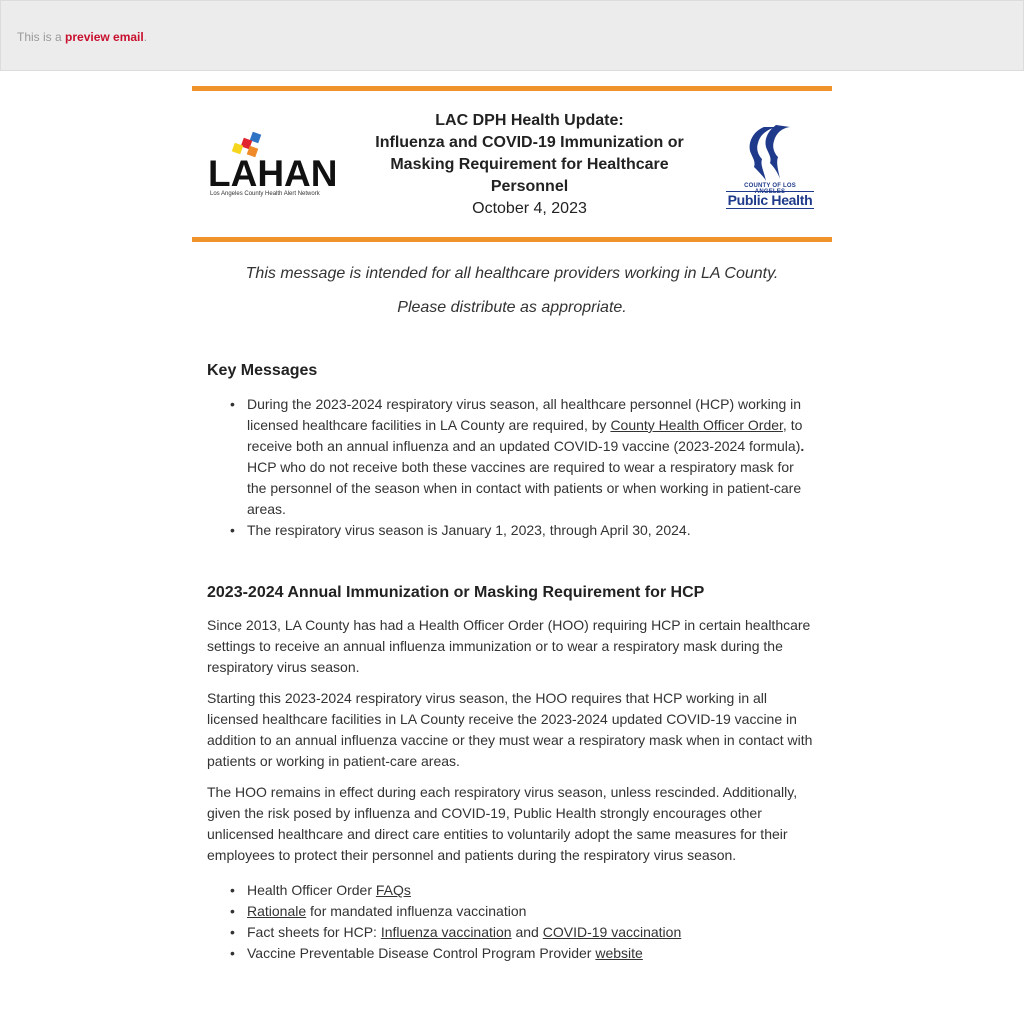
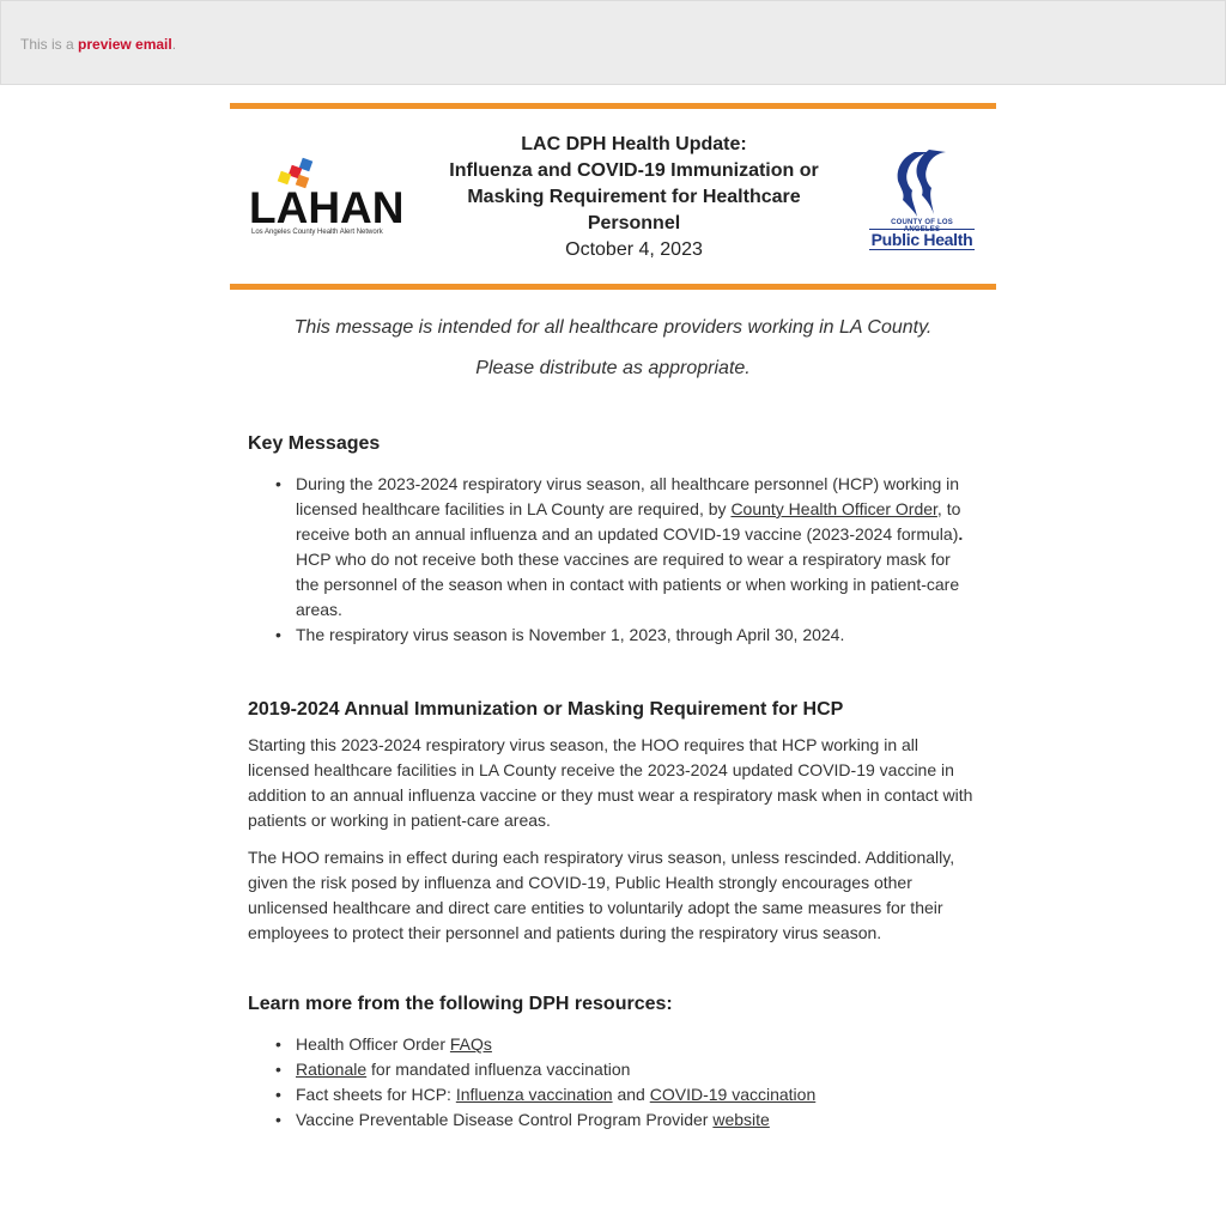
  This is a preview email.
  LAHAN
  LAC DPH Health Update:
  Influenza and COVID-19 Immunization or Masking Requirement for Healthcare Personnel
  October 4, 2023
  Public Health
  This message is intended for all healthcare providers working in LA County.
  Please distribute as appropriate.
  Key Messages
  During the 2023-2024 respiratory virus season, all healthcare personnel (HCP) working in licensed healthcare facilities in LA County are required, by County Health Officer Order, to receive both an annual influenza and an updated COVID-19 vaccine (2023-2024 formula). HCP who do not receive both these vaccines are required to wear a respiratory mask for the personnel of the season when in contact with patients or when working in patient-care areas.
- The respiratory virus season is January 1, 2023, through April 30, 2024.
+ The respiratory virus season is November 1, 2023, through April 30, 2024.
- 2023-2024 Annual Immunization or Masking Requirement for HCP
+ 2019-2024 Annual Immunization or Masking Requirement for HCP
- Since 2013, LA County has had a Health Officer Order (HOO) requiring HCP in certain healthcare settings to receive an annual influenza immunization or to wear a respiratory mask during the respiratory virus season.
  Starting this 2023-2024 respiratory virus season, the HOO requires that HCP working in all licensed healthcare facilities in LA County receive the 2023-2024 updated COVID-19 vaccine in addition to an annual influenza vaccine or they must wear a respiratory mask when in contact with patients or working in patient-care areas.
  The HOO remains in effect during each respiratory virus season, unless rescinded. Additionally, given the risk posed by influenza and COVID-19, Public Health strongly encourages other unlicensed healthcare and direct care entities to voluntarily adopt the same measures for their employees to protect their personnel and patients during the respiratory virus season.
+ Learn more from the following DPH resources:
  Health Officer Order FAQs
  Rationale for mandated influenza vaccination
  Fact sheets for HCP: Influenza vaccination and COVID-19 vaccination
  Vaccine Preventable Disease Control Program Provider website
